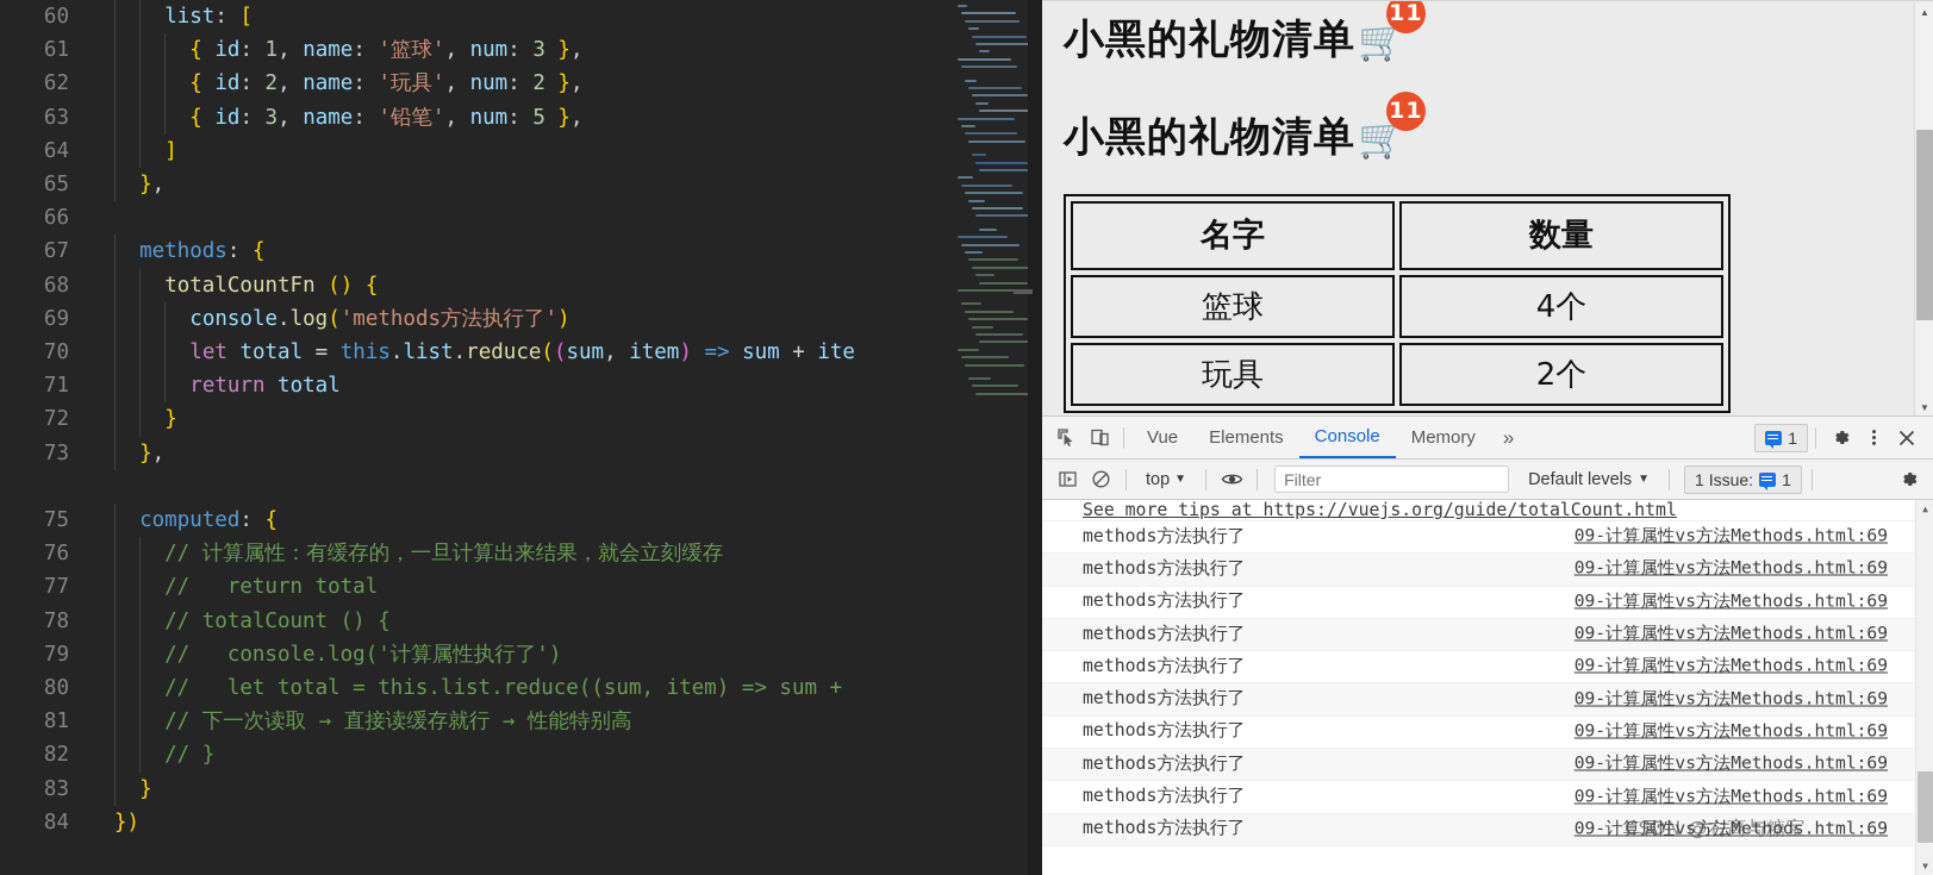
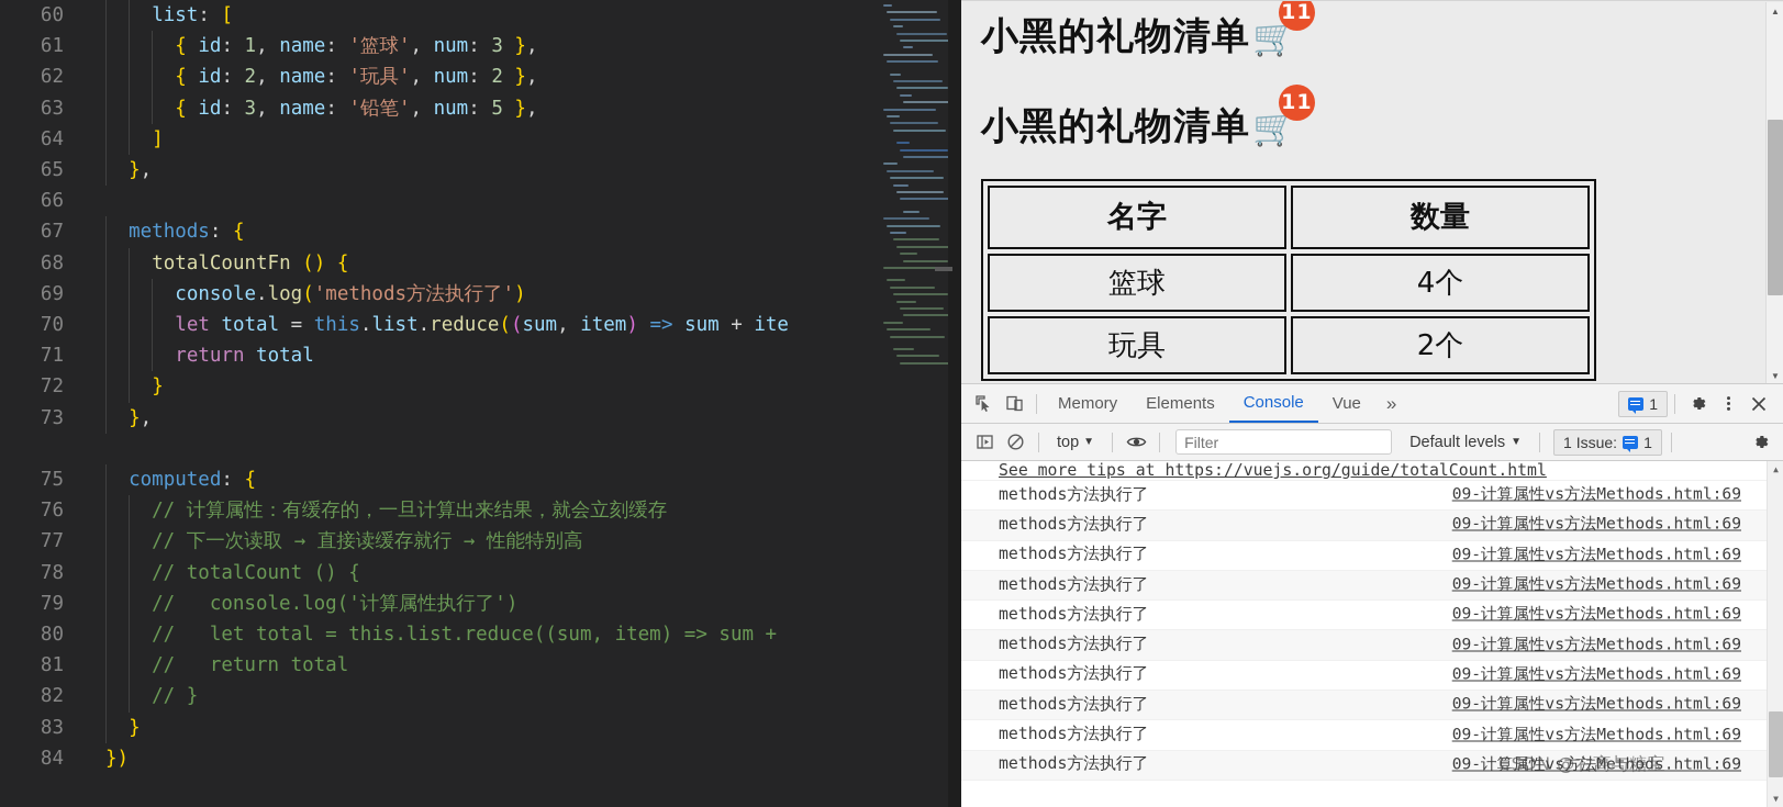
  60
  list: [
  61
  { id: 1, name: '篮球', num: 3 },
  62
  { id: 2, name: '玩具', num: 2 },
  63
  { id: 3, name: '铅笔', num: 5 },
  64
  ]
  65
  },
  66
  67
  methods: {
  68
  totalCountFn () {
  69
  console.log('methods方法执行了')
  70
  let total = this.list.reduce((sum, item) => sum + ite
  71
  return total
  72
  }
  73
  },
  75
  computed: {
  76
  // 计算属性：有缓存的，一旦计算出来结果，就会立刻缓存
  77
- // return total
+ // 下一次读取 → 直接读缓存就行 → 性能特别高
  78
  // totalCount () {
  79
  // console.log('计算属性执行了')
  80
  // let total = this.list.reduce((sum, item) => sum +
  81
- // 下一次读取 → 直接读缓存就行 → 性能特别高
+ // return total
  82
  // }
  83
  }
  84
  })
  小黑的礼物清单
  🛒
  11
  小黑的礼物清单
  🛒
  11
  名字	数量
  篮球	4个
  玩具	2个
  ▲
  ▼
- Vue
+ Memory
  Elements
  Console
- Memory
+ Vue
  »
  1
  top
  ▼
  Filter
  Default levels
  ▼
  1 Issue:
  1
  See more tips at https://vuejs.org/guide/totalCount.html
  methods方法执行了
  09-计算属性vs方法Methods.html:69
  methods方法执行了
  09-计算属性vs方法Methods.html:69
  methods方法执行了
  09-计算属性vs方法Methods.html:69
  methods方法执行了
  09-计算属性vs方法Methods.html:69
  methods方法执行了
  09-计算属性vs方法Methods.html:69
  methods方法执行了
  09-计算属性vs方法Methods.html:69
  methods方法执行了
  09-计算属性vs方法Methods.html:69
  methods方法执行了
  09-计算属性vs方法Methods.html:69
  methods方法执行了
  09-计算属性vs方法Methods.html:69
  methods方法执行了
  09-计算属性vs方法Methods.html:69
  ▲
  ▼
  CSDN @右离与糖宝
